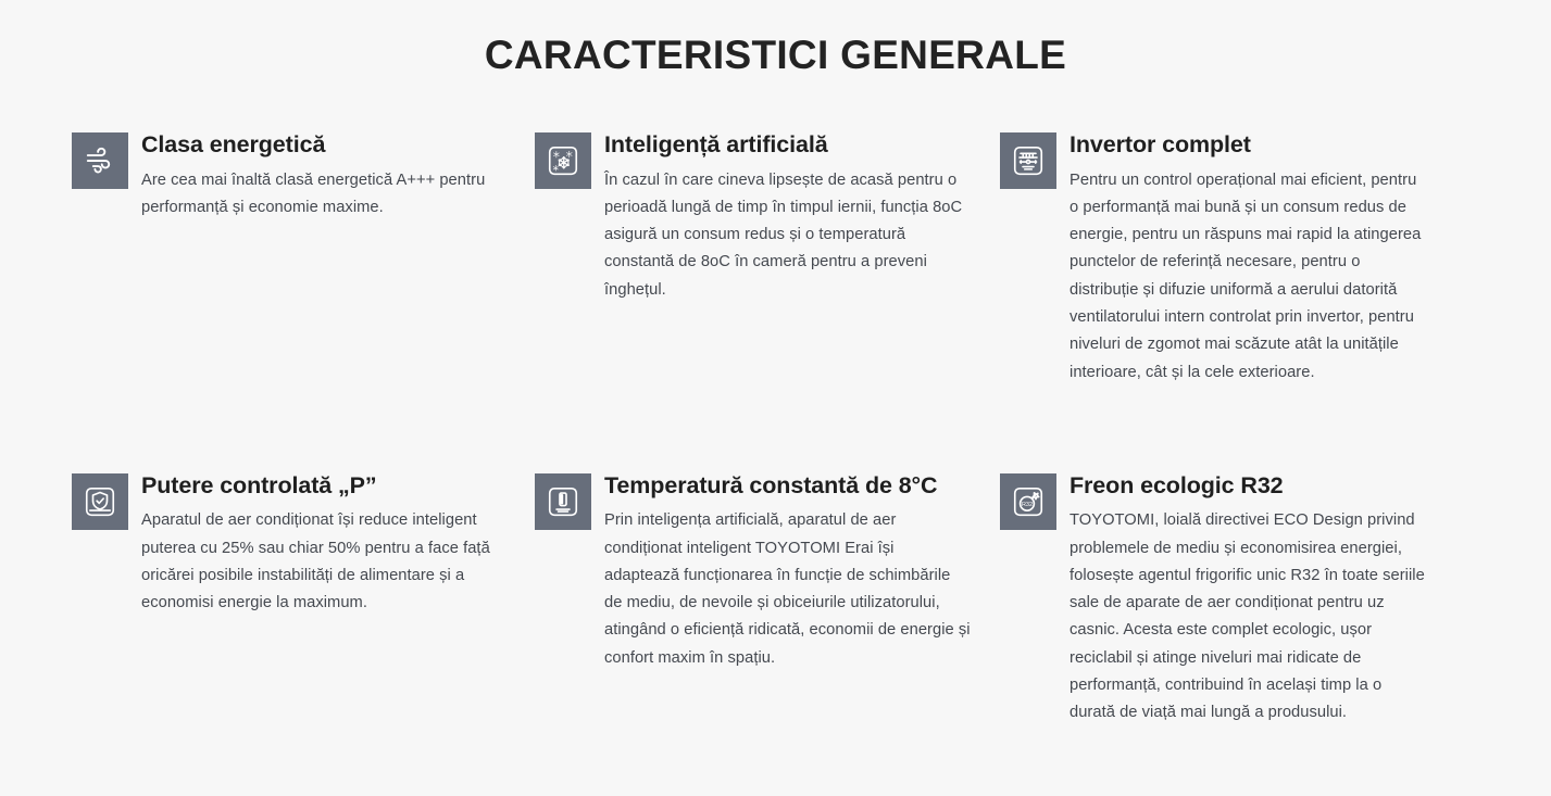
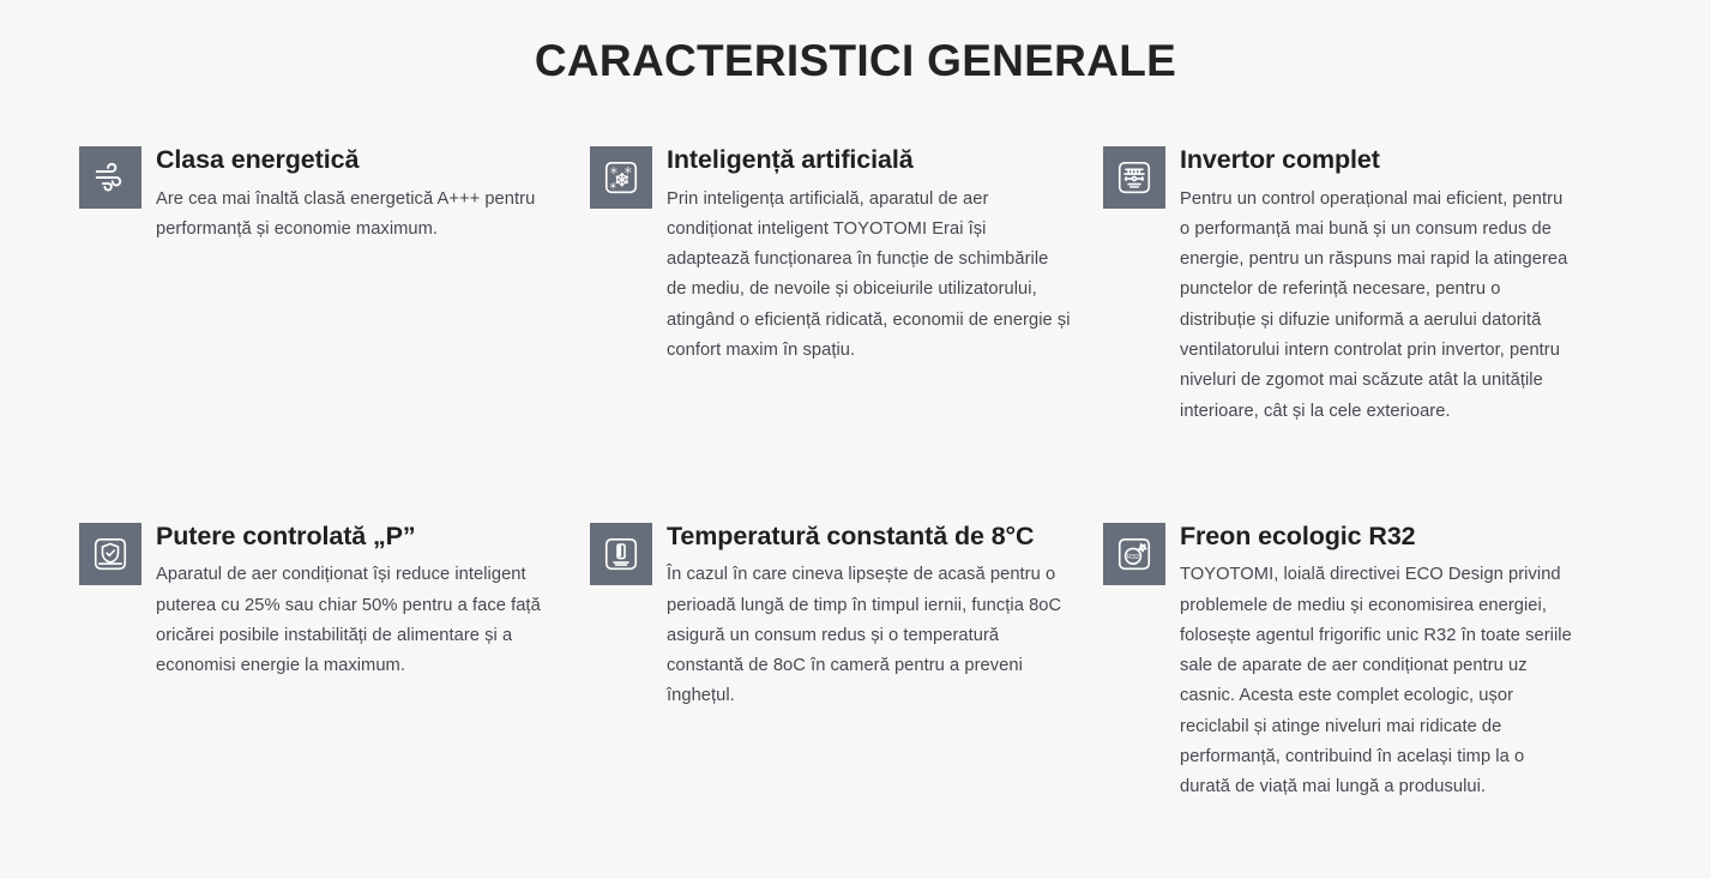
  CARACTERISTICI GENERALE
  Clasa energetică
- Are cea mai înaltă clasă energetică A+++ pentru performanță și economie maxime.
+ Are cea mai înaltă clasă energetică A+++ pentru performanță și economie maximum.
  Inteligență artificială
- În cazul în care cineva lipsește de acasă pentru o perioadă lungă de timp în timpul iernii, funcția 8oC asigură un consum redus și o temperatură constantă de 8oC în cameră pentru a preveni înghețul.
+ Prin inteligența artificială, aparatul de aer condiționat inteligent TOYOTOMI Erai își adaptează funcționarea în funcție de schimbările de mediu, de nevoile și obiceiurile utilizatorului, atingând o eficiență ridicată, economii de energie și confort maxim în spațiu.
  Invertor complet
  Pentru un control operațional mai eficient, pentru o performanță mai bună și un consum redus de energie, pentru un răspuns mai rapid la atingerea punctelor de referință necesare, pentru o distribuție și difuzie uniformă a aerului datorită ventilatorului intern controlat prin invertor, pentru niveluri de zgomot mai scăzute atât la unitățile interioare, cât și la cele exterioare.
  Putere controlată „P”
  Aparatul de aer condiționat își reduce inteligent puterea cu 25% sau chiar 50% pentru a face față oricărei posibile instabilități de alimentare și a economisi energie la maximum.
  Temperatură constantă de 8°C
- Prin inteligența artificială, aparatul de aer condiționat inteligent TOYOTOMI Erai își adaptează funcționarea în funcție de schimbările de mediu, de nevoile și obiceiurile utilizatorului, atingând o eficiență ridicată, economii de energie și confort maxim în spațiu.
+ În cazul în care cineva lipsește de acasă pentru o perioadă lungă de timp în timpul iernii, funcția 8oC asigură un consum redus și o temperatură constantă de 8oC în cameră pentru a preveni înghețul.
  Freon ecologic R32
  TOYOTOMI, loială directivei ECO Design privind problemele de mediu și economisirea energiei, folosește agentul frigorific unic R32 în toate seriile sale de aparate de aer condiționat pentru uz casnic. Acesta este complet ecologic, ușor reciclabil și atinge niveluri mai ridicate de performanță, contribuind în același timp la o durată de viață mai lungă a produsului.
